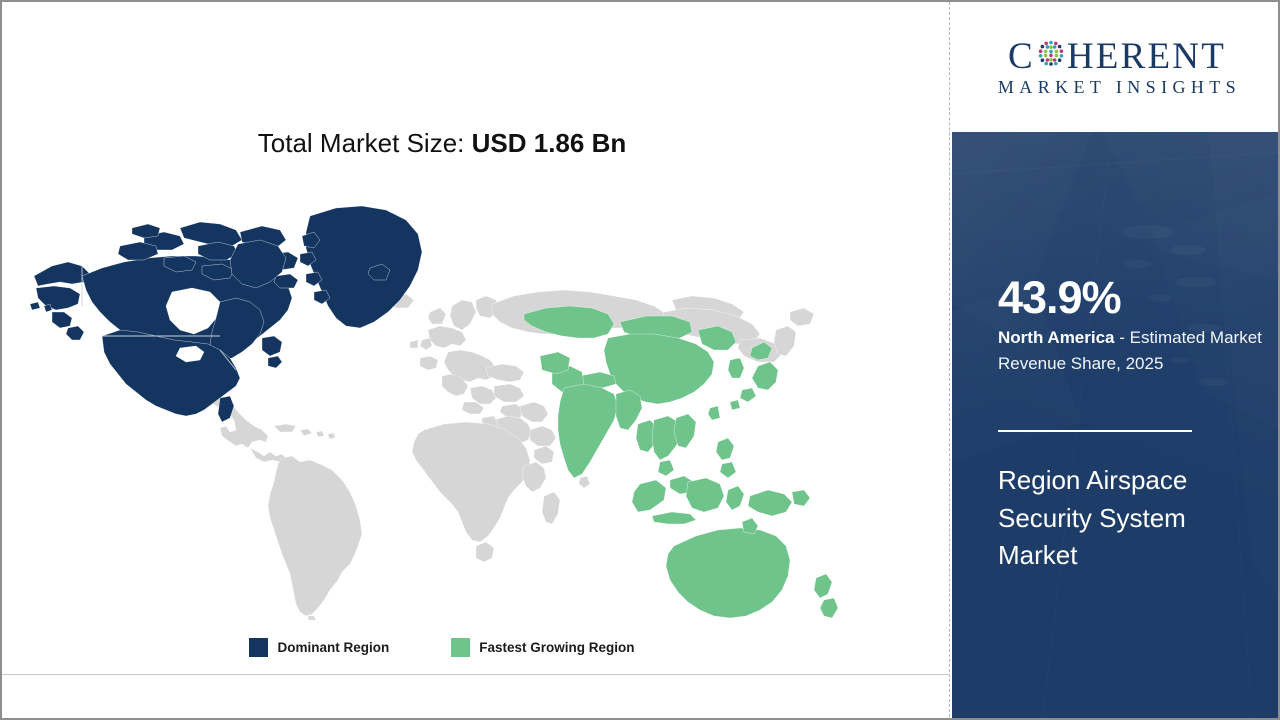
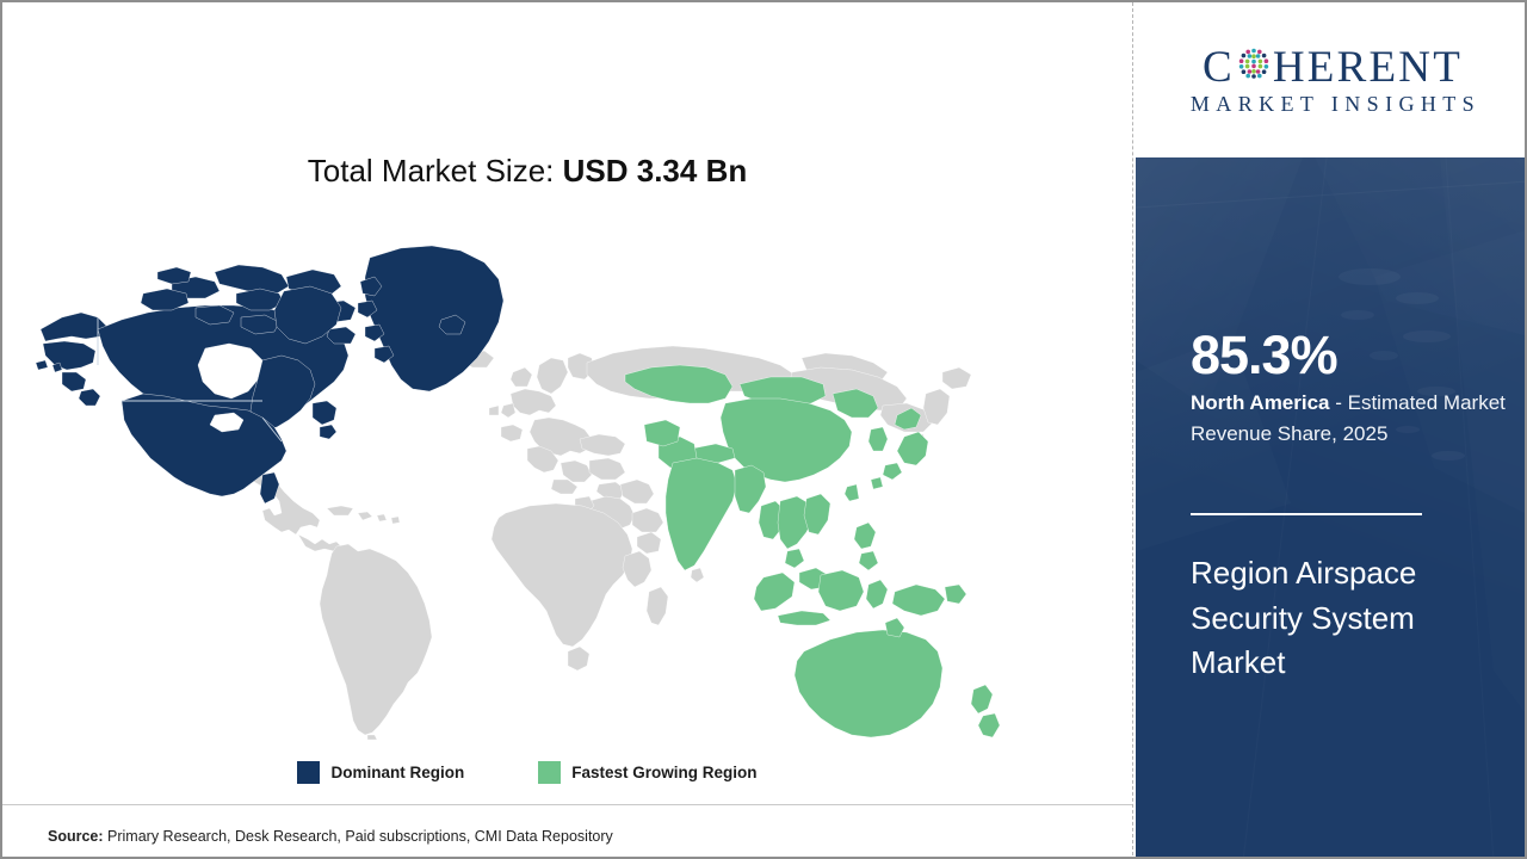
- Total Market Size: USD 1.86 Bn
+ Total Market Size: USD 3.34 Bn
  Dominant Region
  Fastest Growing Region
+ Source: Primary Research, Desk Research, Paid subscriptions, CMI Data Repository
  C
  HERENT
  MARKET INSIGHTS
- 43.9%
+ 85.3%
  North America - Estimated Market Revenue Share, 2025
  Region Airspace Security System Market
